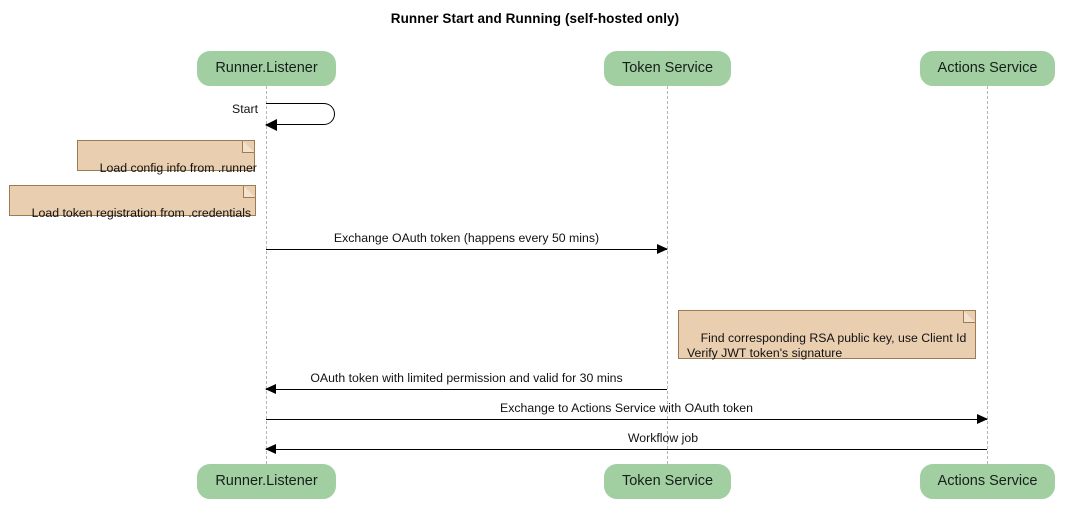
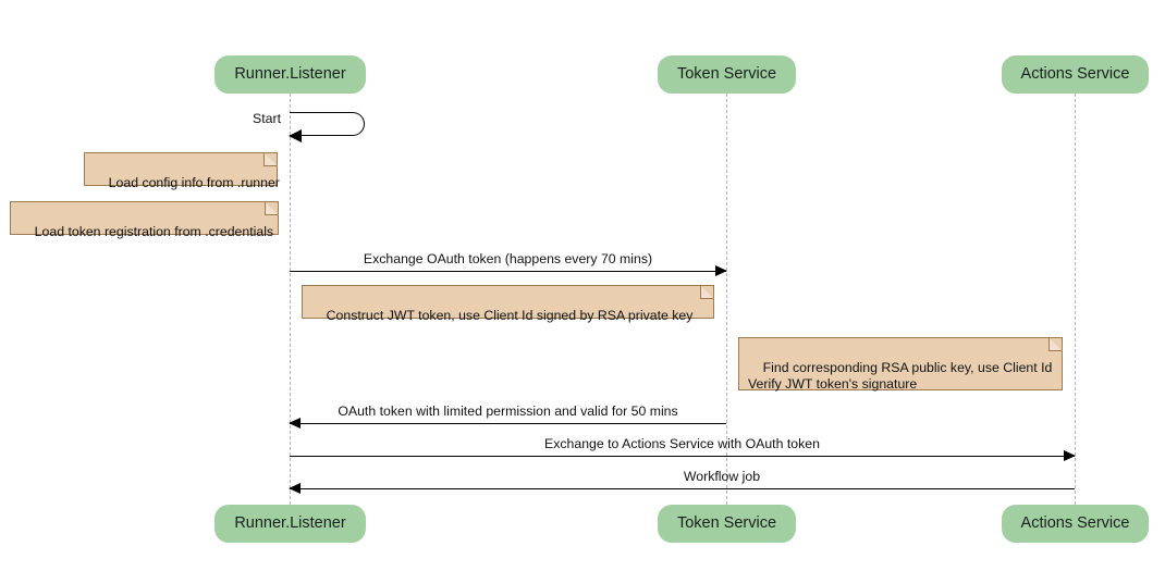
- Runner Start and Running (self-hosted only)
  Runner.Listener
  Token Service
  Actions Service
  Runner.Listener
  Token Service
  Actions Service
  Start
- Exchange OAuth token (happens every 50 mins)
+ Exchange OAuth token (happens every 70 mins)
- OAuth token with limited permission and valid for 30 mins
+ OAuth token with limited permission and valid for 50 mins
  Exchange to Actions Service with OAuth token
  Workflow job
  Load config info from .runner
  Load token registration from .credentials
+ Construct JWT token, use Client Id signed by RSA private key
  Find corresponding RSA public key, use Client Id
  Verify JWT token's signature
